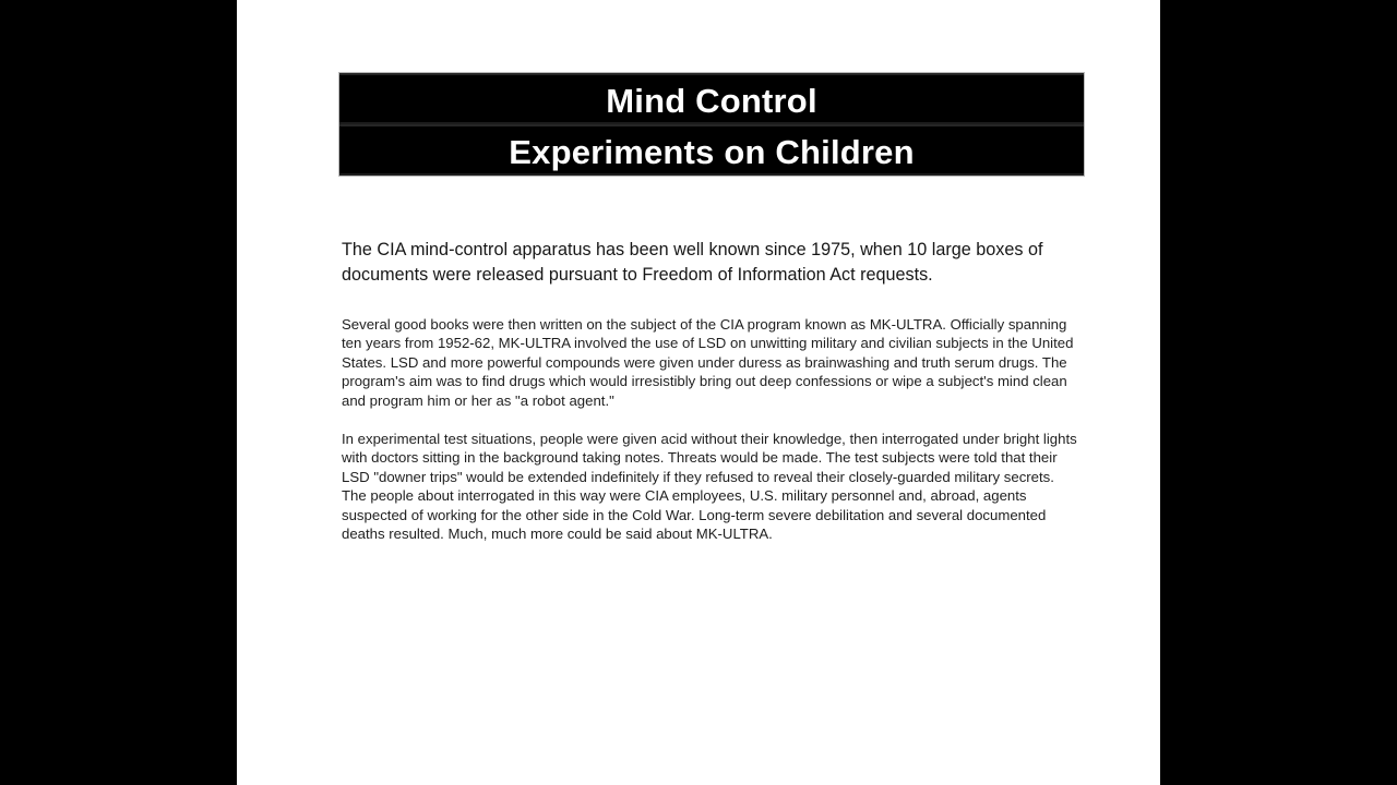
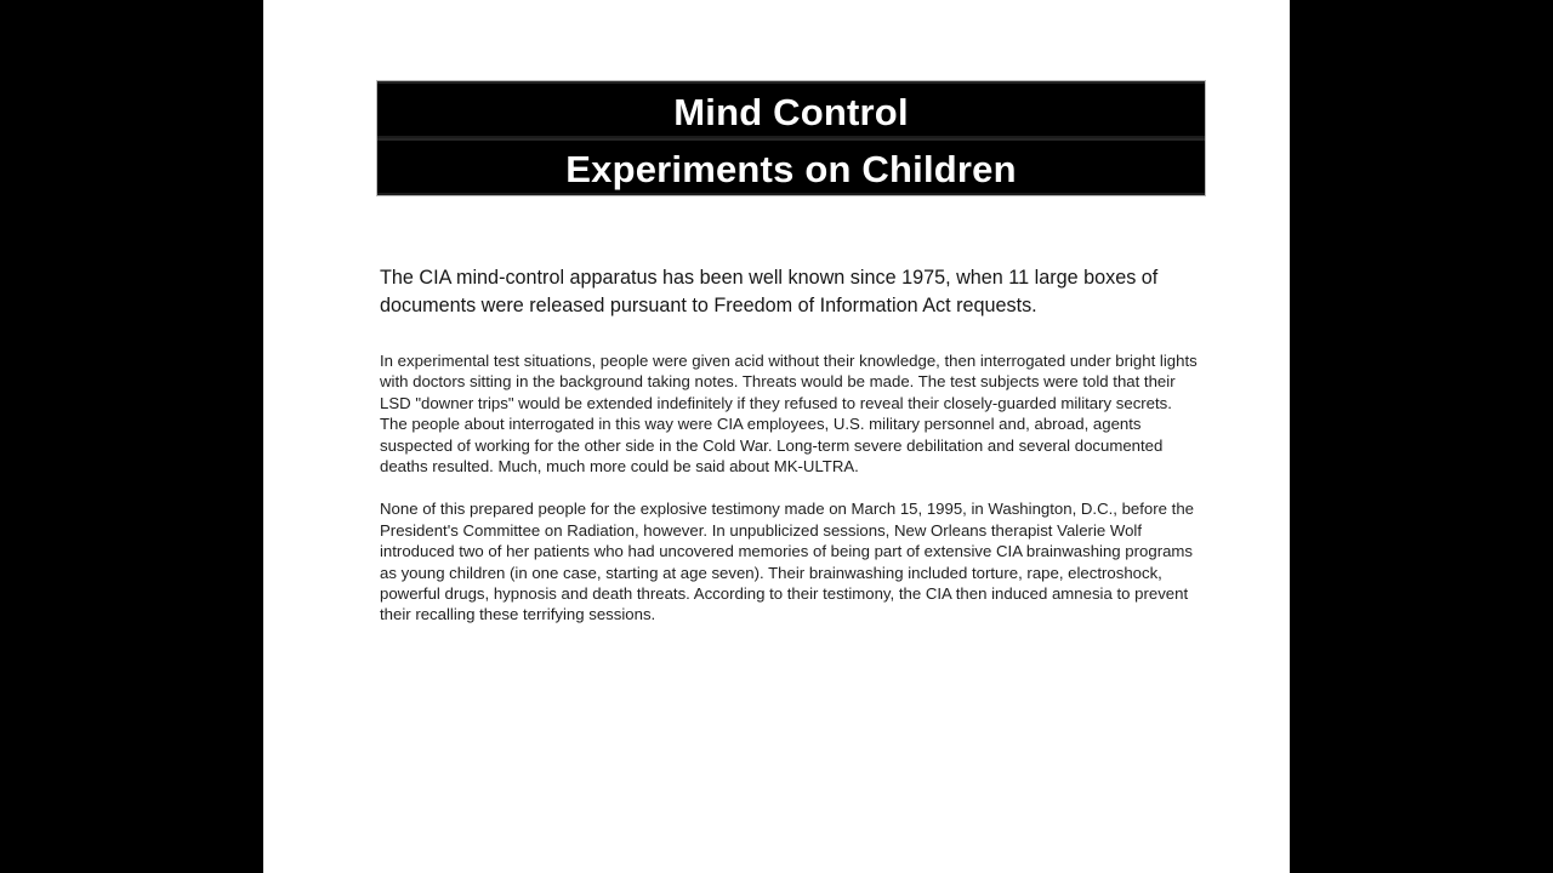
  Mind Control
  Experiments on Children
- The CIA mind-control apparatus has been well known since 1975, when 10 large boxes of documents were released pursuant to Freedom of Information Act requests.
+ The CIA mind-control apparatus has been well known since 1975, when 11 large boxes of documents were released pursuant to Freedom of Information Act requests.
- Several good books were then written on the subject of the CIA program known as MK-ULTRA. Officially spanning ten years from 1952-62, MK-ULTRA involved the use of LSD on unwitting military and civilian subjects in the United States. LSD and more powerful compounds were given under duress as brainwashing and truth serum drugs. The program's aim was to find drugs which would irresistibly bring out deep confessions or wipe a subject's mind clean and program him or her as "a robot agent."
  In experimental test situations, people were given acid without their knowledge, then interrogated under bright lights with doctors sitting in the background taking notes. Threats would be made. The test subjects were told that their LSD "downer trips" would be extended indefinitely if they refused to reveal their closely-guarded military secrets. The people about interrogated in this way were CIA employees, U.S. military personnel and, abroad, agents suspected of working for the other side in the Cold War. Long-term severe debilitation and several documented deaths resulted. Much, much more could be said about MK-ULTRA.
+ None of this prepared people for the explosive testimony made on March 15, 1995, in Washington, D.C., before the President's Committee on Radiation, however. In unpublicized sessions, New Orleans therapist Valerie Wolf introduced two of her patients who had uncovered memories of being part of extensive CIA brainwashing programs as young children (in one case, starting at age seven). Their brainwashing included torture, rape, electroshock, powerful drugs, hypnosis and death threats. According to their testimony, the CIA then induced amnesia to prevent their recalling these terrifying sessions.
